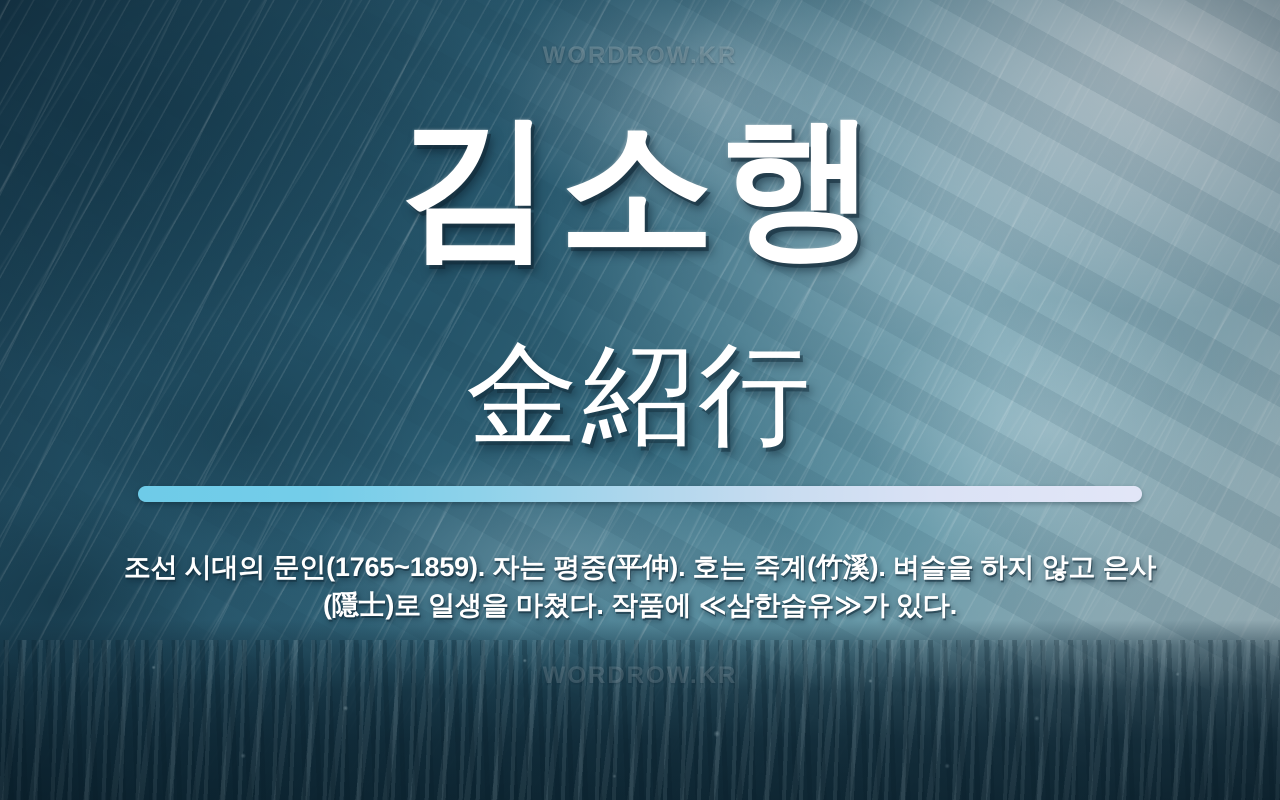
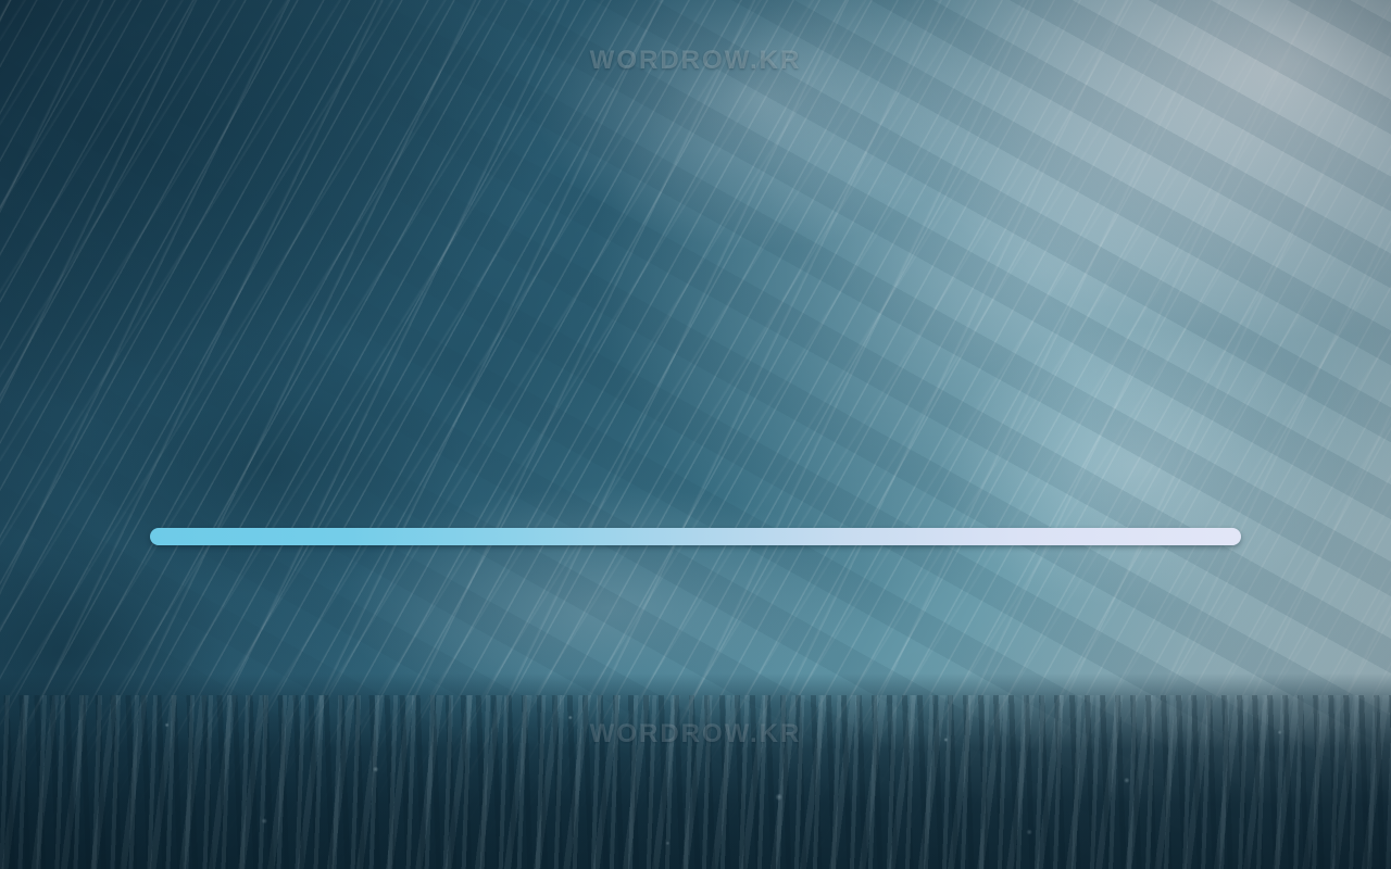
  WORDROW.KR
- 김소행
- 金紹行
- 조선 시대의 문인(1765~1859). 자는 평중(平仲). 호는 죽계(竹溪). 벼슬을 하지 않고 은사(隱士)로 일생을 마쳤다. 작품에 ≪삼한습유≫가 있다.
  WORDROW.KR
